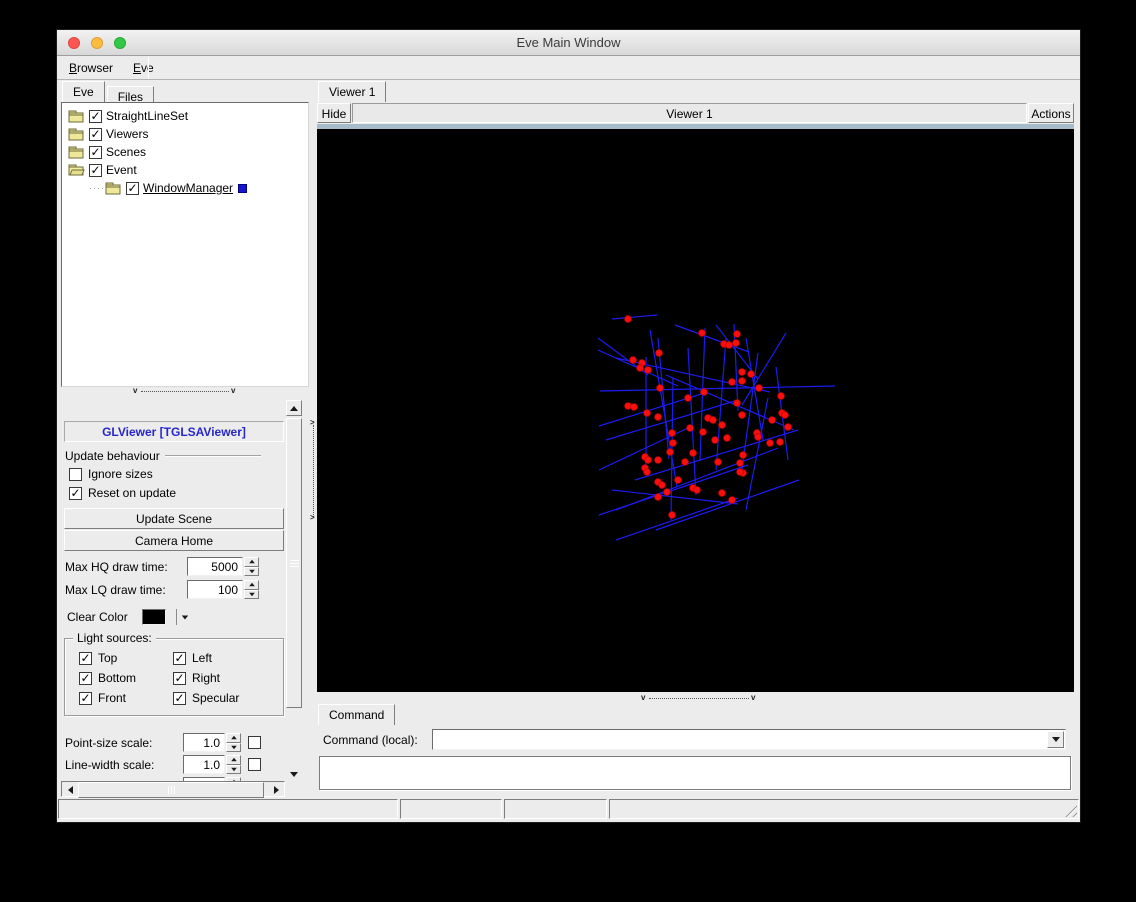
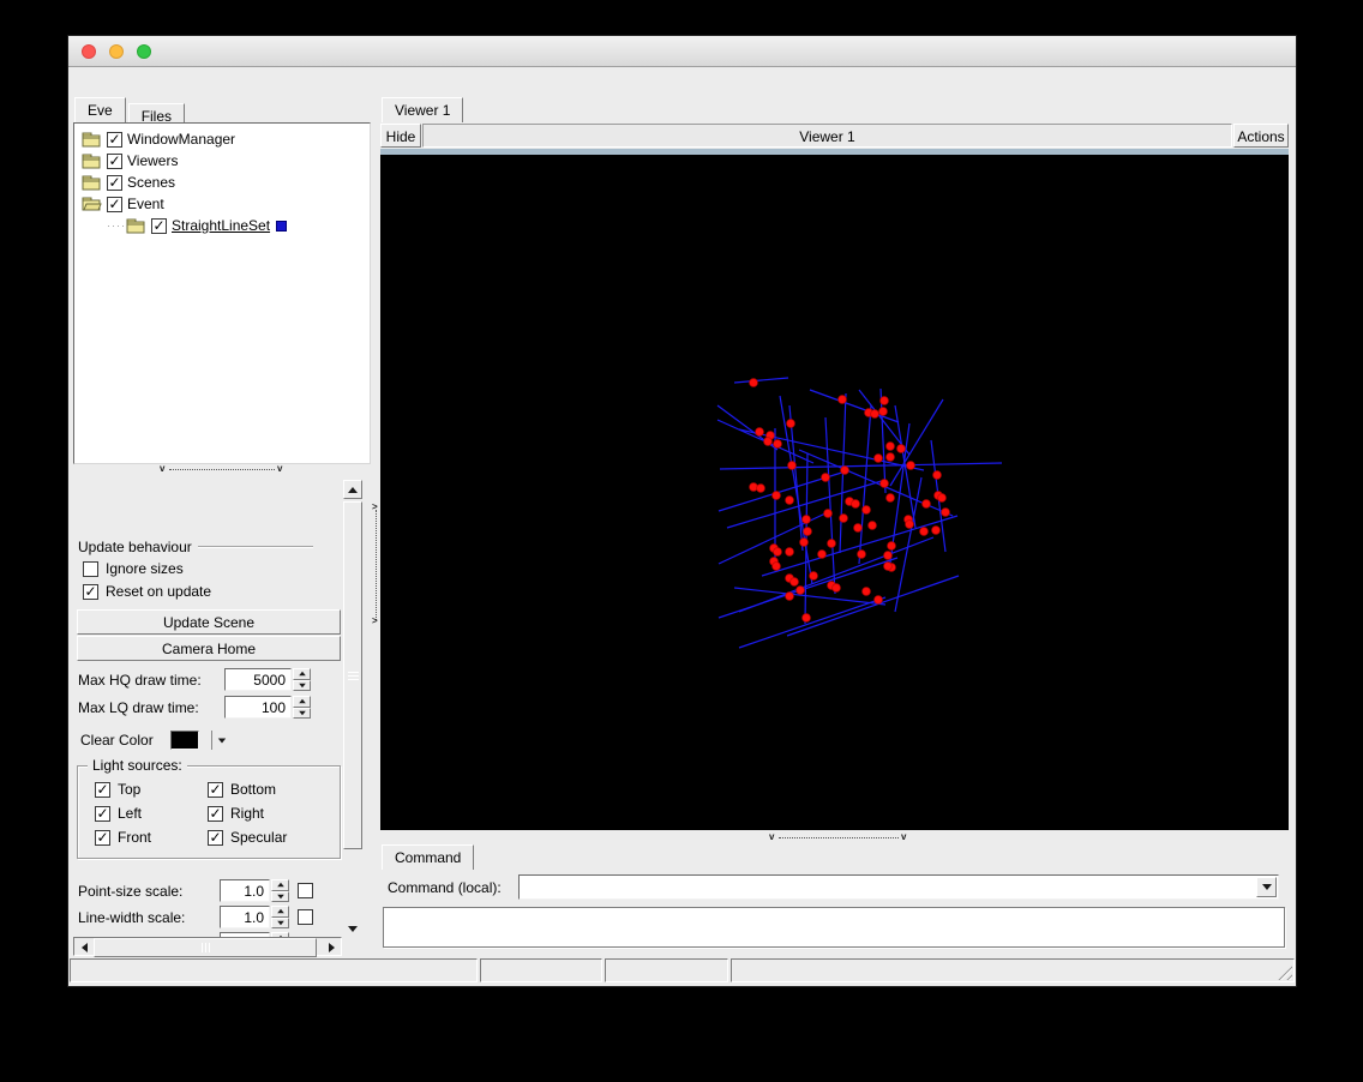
- Eve Main Window
- Browser
- Eve
  Eve Files
  ✓
- StraightLineSet
+ WindowManager
  ✓
  Viewers
  ✓
  Scenes
  ✓
  Event
  ····
  ✓
- WindowManager
+ StraightLineSet
  v
  v
- GLViewer [TGLSAViewer]
  Update behaviour
  Ignore sizes
  ✓
  Reset on update
  Update Scene
  Camera Home
  Max HQ draw time:
  5000
  Max LQ draw time:
  100
  Clear Color
  Light sources:
  ✓
  Top
  ✓
- Left
+ Bottom
  ✓
- Bottom
+ Left
  ✓
  Right
  ✓
  Front
  ✓
  Specular
  Point-size scale:
  1.0
  Line-width scale:
  1.0
  >
  >
  Viewer 1
  Hide
  Viewer 1
  Actions
  v
  v
  Command
  Command (local):
